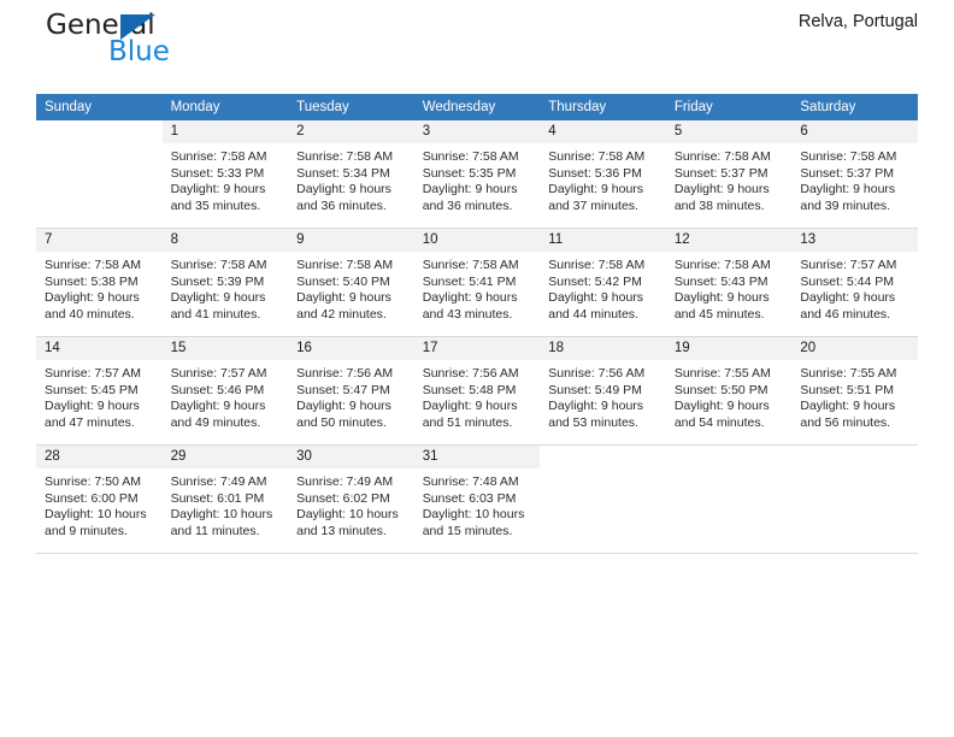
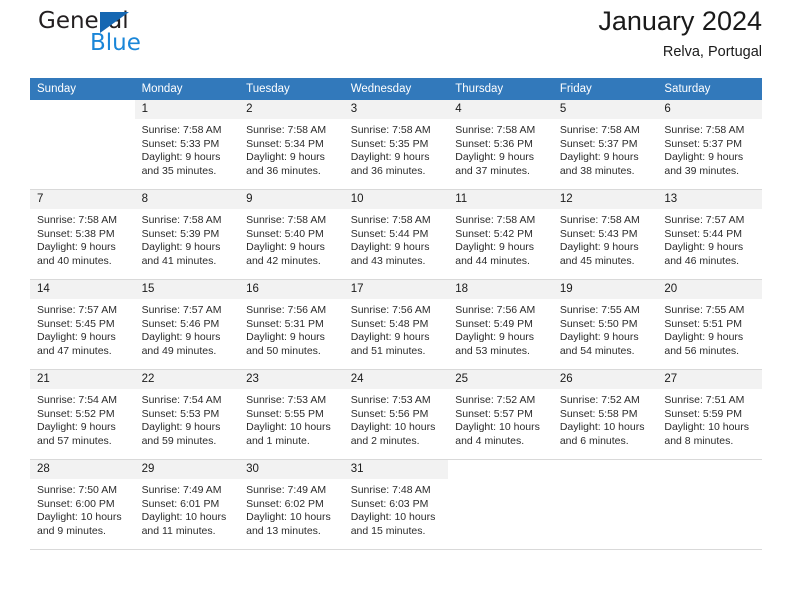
  General
  Blue
+ January 2024
  Relva, Portugal
  Sunday	Monday	Tuesday	Wednesday	Thursday	Friday	Saturday
  	1Sunrise: 7:58 AMSunset: 5:33 PMDaylight: 9 hoursand 35 minutes.	2Sunrise: 7:58 AMSunset: 5:34 PMDaylight: 9 hoursand 36 minutes.	3Sunrise: 7:58 AMSunset: 5:35 PMDaylight: 9 hoursand 36 minutes.	4Sunrise: 7:58 AMSunset: 5:36 PMDaylight: 9 hoursand 37 minutes.	5Sunrise: 7:58 AMSunset: 5:37 PMDaylight: 9 hoursand 38 minutes.	6Sunrise: 7:58 AMSunset: 5:37 PMDaylight: 9 hoursand 39 minutes.
- 7Sunrise: 7:58 AMSunset: 5:38 PMDaylight: 9 hoursand 40 minutes.	8Sunrise: 7:58 AMSunset: 5:39 PMDaylight: 9 hoursand 41 minutes.	9Sunrise: 7:58 AMSunset: 5:40 PMDaylight: 9 hoursand 42 minutes.	10Sunrise: 7:58 AMSunset: 5:41 PMDaylight: 9 hoursand 43 minutes.	11Sunrise: 7:58 AMSunset: 5:42 PMDaylight: 9 hoursand 44 minutes.	12Sunrise: 7:58 AMSunset: 5:43 PMDaylight: 9 hoursand 45 minutes.	13Sunrise: 7:57 AMSunset: 5:44 PMDaylight: 9 hoursand 46 minutes.
+ 7Sunrise: 7:58 AMSunset: 5:38 PMDaylight: 9 hoursand 40 minutes.	8Sunrise: 7:58 AMSunset: 5:39 PMDaylight: 9 hoursand 41 minutes.	9Sunrise: 7:58 AMSunset: 5:40 PMDaylight: 9 hoursand 42 minutes.	10Sunrise: 7:58 AMSunset: 5:44 PMDaylight: 9 hoursand 43 minutes.	11Sunrise: 7:58 AMSunset: 5:42 PMDaylight: 9 hoursand 44 minutes.	12Sunrise: 7:58 AMSunset: 5:43 PMDaylight: 9 hoursand 45 minutes.	13Sunrise: 7:57 AMSunset: 5:44 PMDaylight: 9 hoursand 46 minutes.
- 14Sunrise: 7:57 AMSunset: 5:45 PMDaylight: 9 hoursand 47 minutes.	15Sunrise: 7:57 AMSunset: 5:46 PMDaylight: 9 hoursand 49 minutes.	16Sunrise: 7:56 AMSunset: 5:47 PMDaylight: 9 hoursand 50 minutes.	17Sunrise: 7:56 AMSunset: 5:48 PMDaylight: 9 hoursand 51 minutes.	18Sunrise: 7:56 AMSunset: 5:49 PMDaylight: 9 hoursand 53 minutes.	19Sunrise: 7:55 AMSunset: 5:50 PMDaylight: 9 hoursand 54 minutes.	20Sunrise: 7:55 AMSunset: 5:51 PMDaylight: 9 hoursand 56 minutes.
+ 14Sunrise: 7:57 AMSunset: 5:45 PMDaylight: 9 hoursand 47 minutes.	15Sunrise: 7:57 AMSunset: 5:46 PMDaylight: 9 hoursand 49 minutes.	16Sunrise: 7:56 AMSunset: 5:31 PMDaylight: 9 hoursand 50 minutes.	17Sunrise: 7:56 AMSunset: 5:48 PMDaylight: 9 hoursand 51 minutes.	18Sunrise: 7:56 AMSunset: 5:49 PMDaylight: 9 hoursand 53 minutes.	19Sunrise: 7:55 AMSunset: 5:50 PMDaylight: 9 hoursand 54 minutes.	20Sunrise: 7:55 AMSunset: 5:51 PMDaylight: 9 hoursand 56 minutes.
+ 21Sunrise: 7:54 AMSunset: 5:52 PMDaylight: 9 hoursand 57 minutes.	22Sunrise: 7:54 AMSunset: 5:53 PMDaylight: 9 hoursand 59 minutes.	23Sunrise: 7:53 AMSunset: 5:55 PMDaylight: 10 hoursand 1 minute.	24Sunrise: 7:53 AMSunset: 5:56 PMDaylight: 10 hoursand 2 minutes.	25Sunrise: 7:52 AMSunset: 5:57 PMDaylight: 10 hoursand 4 minutes.	26Sunrise: 7:52 AMSunset: 5:58 PMDaylight: 10 hoursand 6 minutes.	27Sunrise: 7:51 AMSunset: 5:59 PMDaylight: 10 hoursand 8 minutes.
  28Sunrise: 7:50 AMSunset: 6:00 PMDaylight: 10 hoursand 9 minutes.	29Sunrise: 7:49 AMSunset: 6:01 PMDaylight: 10 hoursand 11 minutes.	30Sunrise: 7:49 AMSunset: 6:02 PMDaylight: 10 hoursand 13 minutes.	31Sunrise: 7:48 AMSunset: 6:03 PMDaylight: 10 hoursand 15 minutes.
